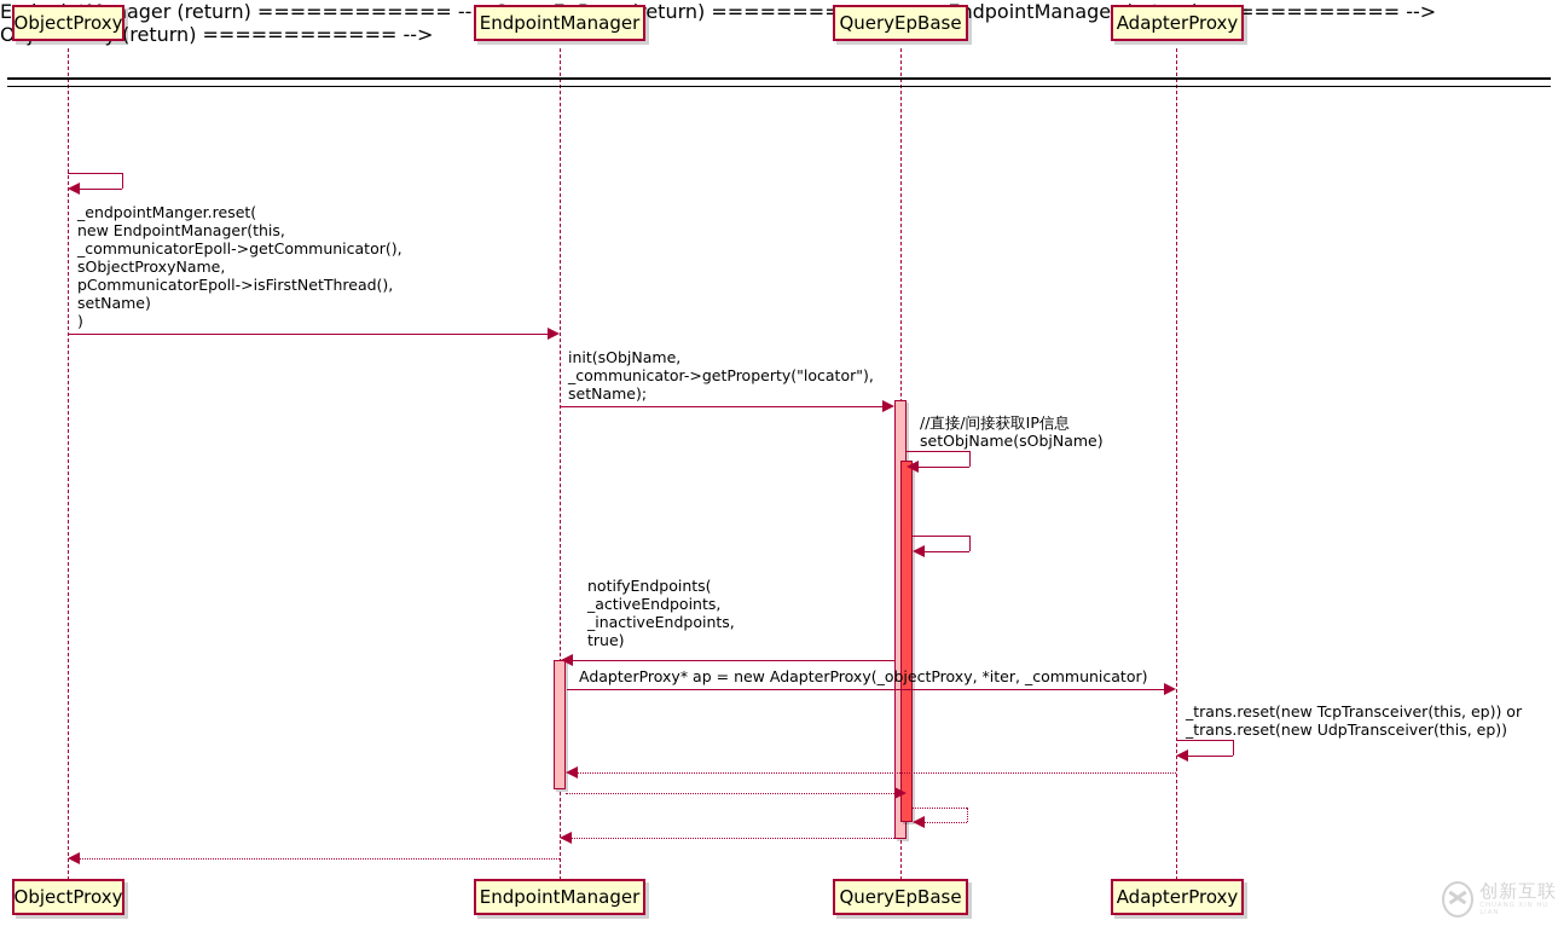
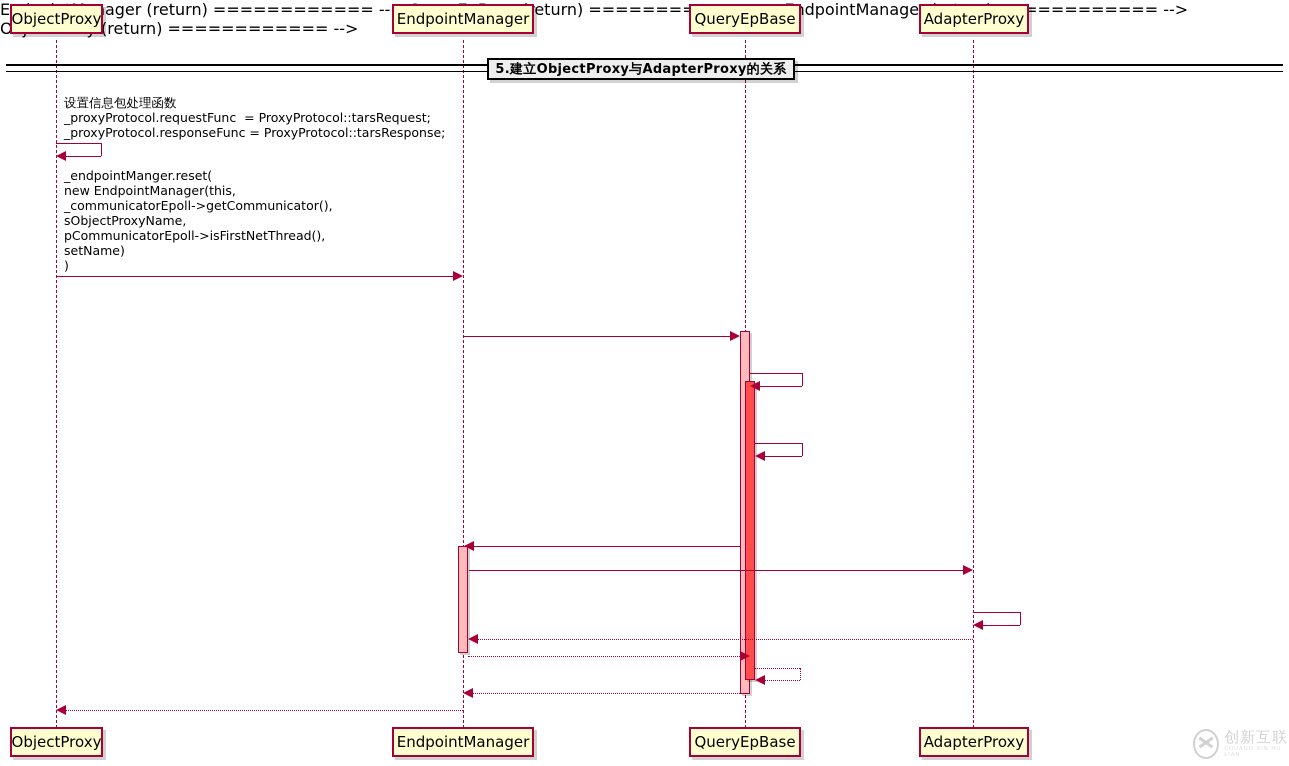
  ObjectProxy
  EndpointManager
  QueryEpBase
  AdapterProxy
  ObjectProxy
  EndpointManager
  QueryEpBase
  AdapterProxy
+ 5.建立ObjectProxy与AdapterProxy的关系
+ 设置信息包处理函数
+ _proxyProtocol.requestFunc = ProxyProtocol::tarsRequest;
+ _proxyProtocol.responseFunc = ProxyProtocol::tarsResponse;
  _endpointManger.reset(
  new EndpointManager(this,
  _communicatorEpoll->getCommunicator(),
  sObjectProxyName,
  pCommunicatorEpoll->isFirstNetThread(),
  setName)
  )
- init(sObjName,
- _communicator->getProperty("locator"),
- setName);
- //直接/间接获取IP信息
- setObjName(sObjName)
- notifyEndpoints(
- _activeEndpoints,
- _inactiveEndpoints,
- true)
- AdapterProxy* ap = new AdapterProxy(_objectProxy, *iter, _communicator)
- _trans.reset(new TcpTransceiver(this, ep)) or
- _trans.reset(new UdpTransceiver(this, ep))
  EndpointManager (return) ============ --> QueryEpBase (return) ============ --> EndpointManager (return) ============ --> ObjectProxy (return) ============ -->
  创新互联
